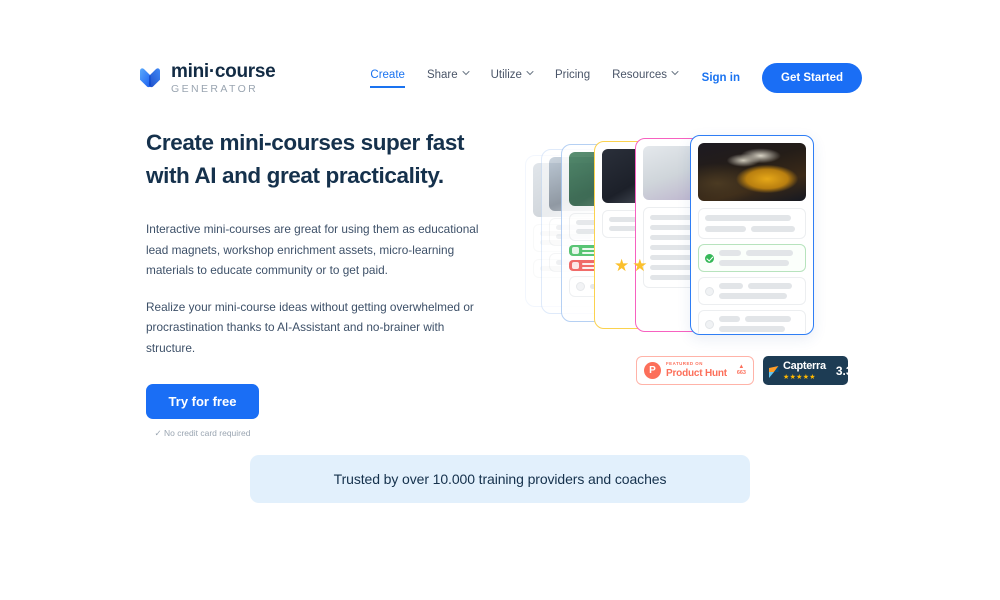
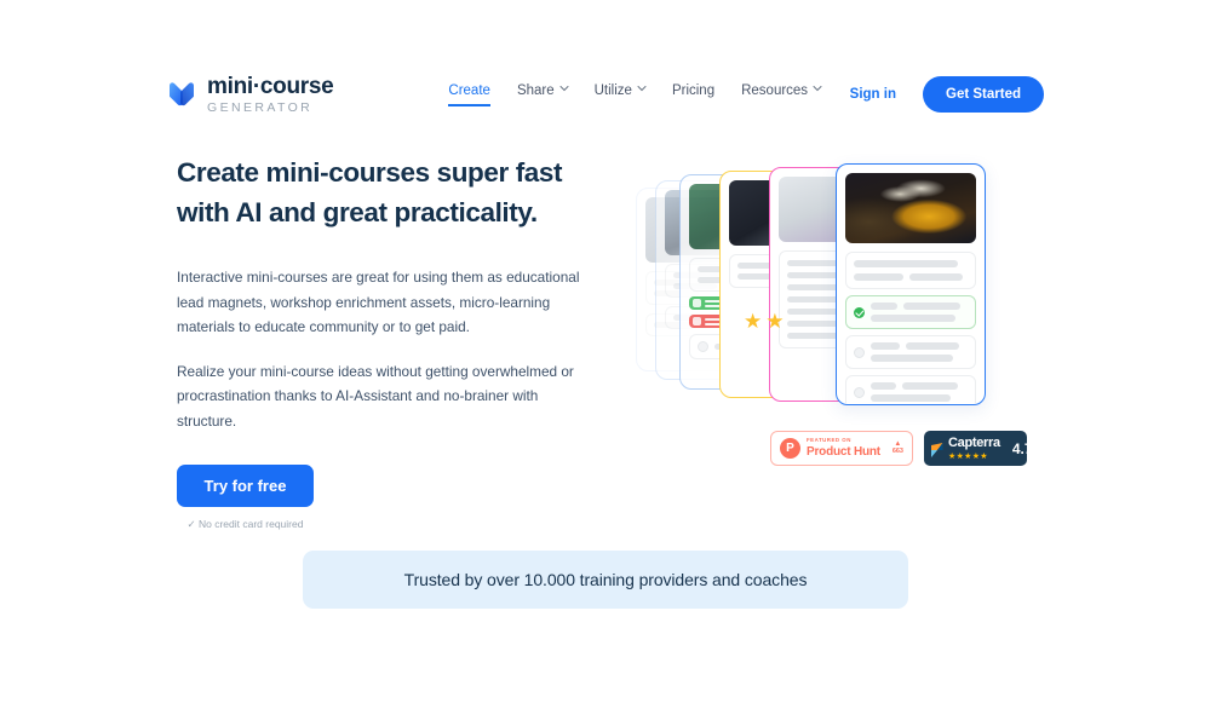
  mini·course
  GENERATOR
  Create
  Share
  Utilize
  Pricing
  Resources
  Sign in
  Get Started
  Create mini-courses super fast
  with AI and great practicality.
  Interactive mini-courses are great for using them as educational lead magnets, workshop enrichment assets, micro-learning materials to educate community or to get paid.
  Realize your mini-course ideas without getting overwhelmed or procrastination thanks to AI-Assistant and no-brainer with structure.
  Try for free
  ✓ No credit card required
  ★
  ★
  P
  Product Hunt
  Capterra
- 3.3
+ 4.7
  Trusted by over 10.000 training providers and coaches
